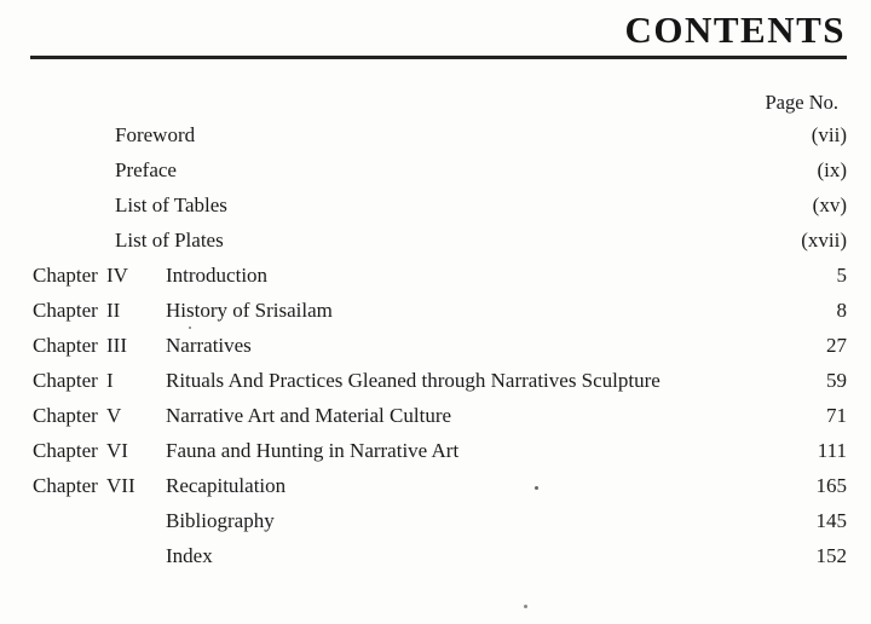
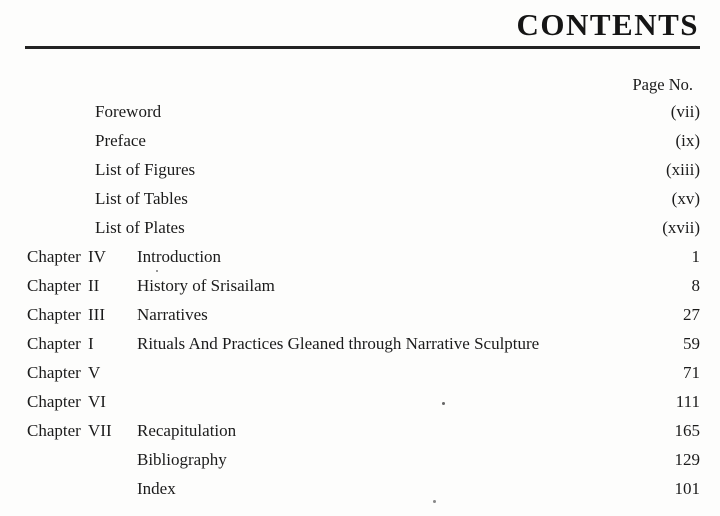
  CONTENTS
  Page No.
  Foreword
  (vii)
  Preface
  (ix)
+ List of Figures
+ (xiii)
  List of Tables
  (xv)
  List of Plates
  (xvii)
  Chapter
  IV
  Introduction
- 5
+ 1
  Chapter
  II
  History of Srisailam
  8
  Chapter
  III
  Narratives
  27
  Chapter
  I
- Rituals And Practices Gleaned through Narratives Sculpture
+ Rituals And Practices Gleaned through Narrative Sculpture
  59
  Chapter
  V
- Narrative Art and Material Culture
  71
  Chapter
  VI
- Fauna and Hunting in Narrative Art
  111
  Chapter
  VII
  Recapitulation
  165
  Bibliography
- 145
+ 129
  Index
- 152
+ 101
